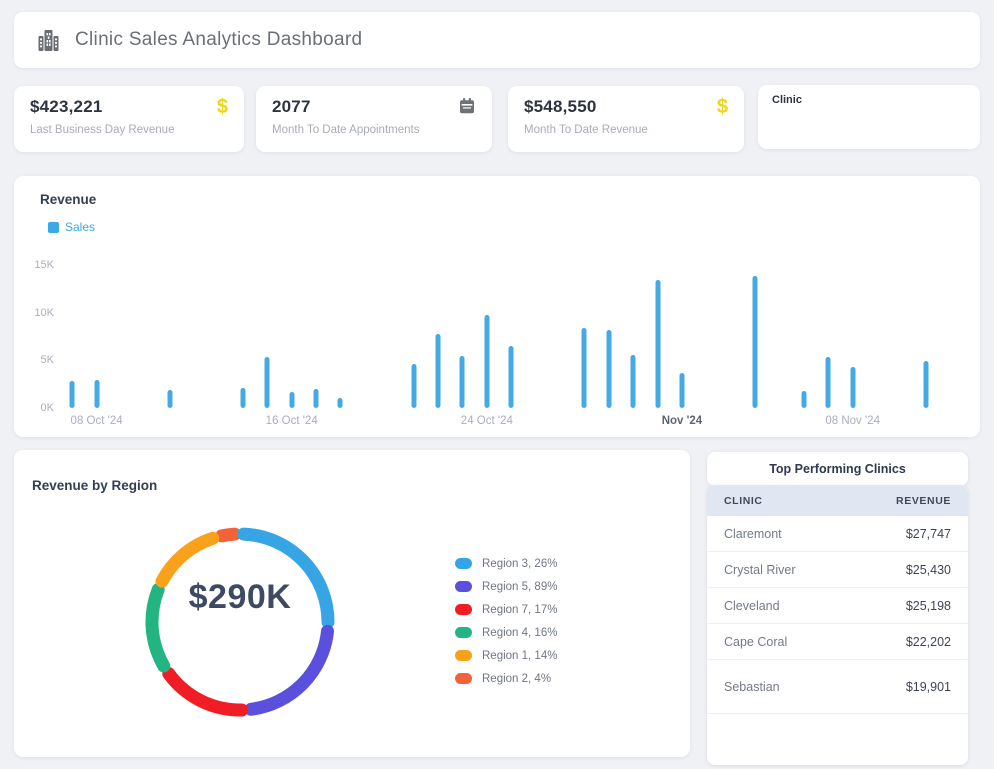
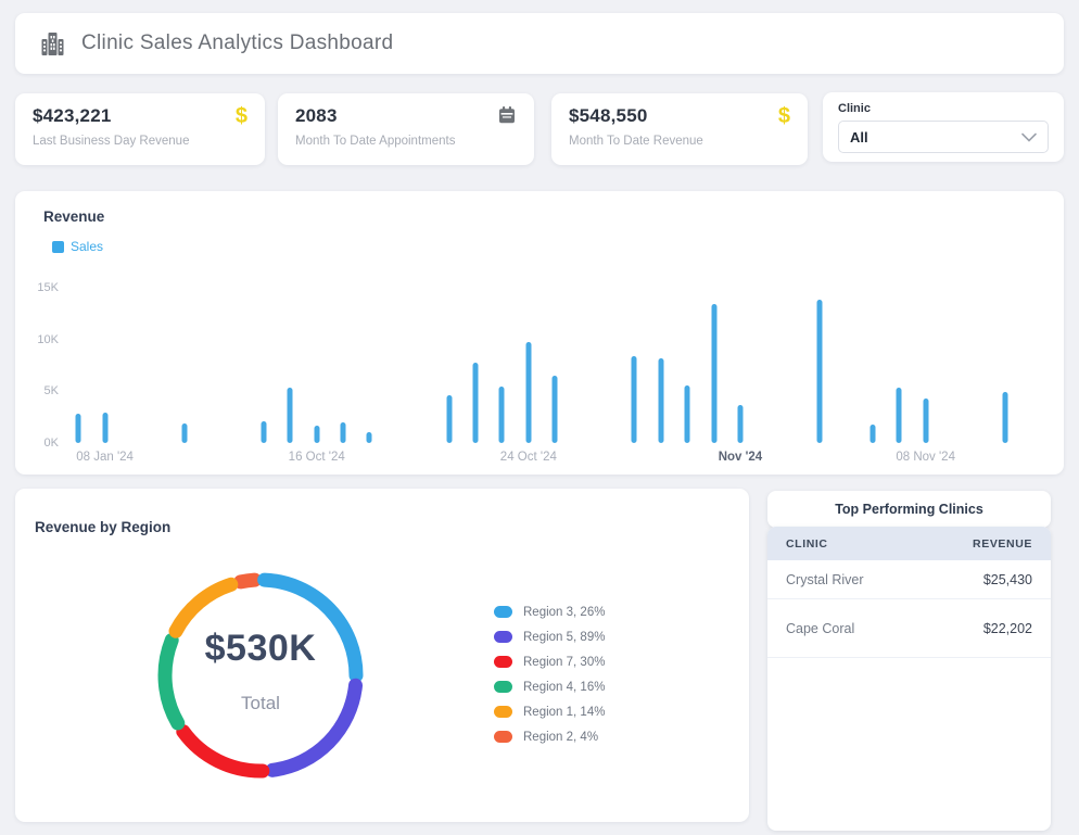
  Clinic Sales Analytics Dashboard
  $423,221
  $
  Last Business Day Revenue
- 2077
+ 2083
  Month To Date Appointments
  $548,550
  $
  Month To Date Revenue
  Clinic
+ All
  Revenue
  Sales
  15K
  10K
  5K
  0K
- 08 Oct '24
+ 08 Jan '24
  16 Oct '24
  24 Oct '24
  Nov '24
  08 Nov '24
  Revenue by Region
- $290K
+ $530K
+ Total
  Region 3, 26%
  Region 5, 89%
- Region 7, 17%
+ Region 7, 30%
  Region 4, 16%
  Region 1, 14%
  Region 2, 4%
  Top Performing Clinics
  CLINIC
  REVENUE
- Claremont
- $27,747
  Crystal River
  $25,430
- Cleveland
- $25,198
  Cape Coral
  $22,202
- Sebastian
- $19,901
